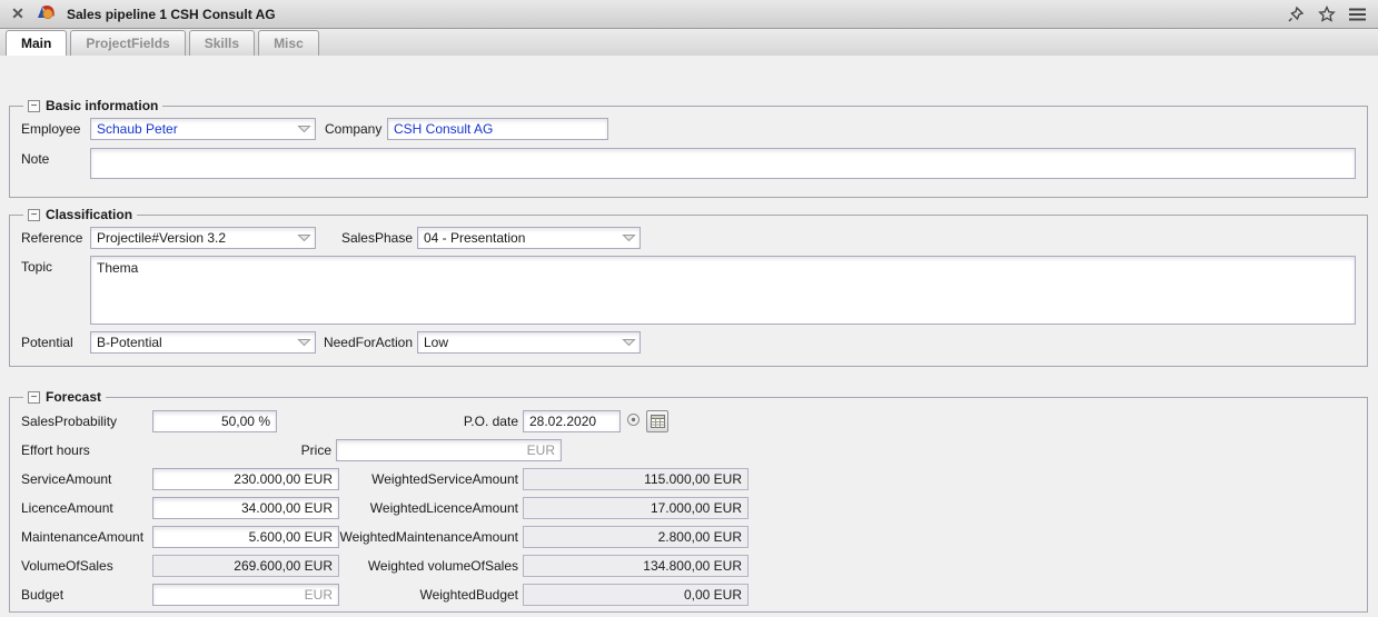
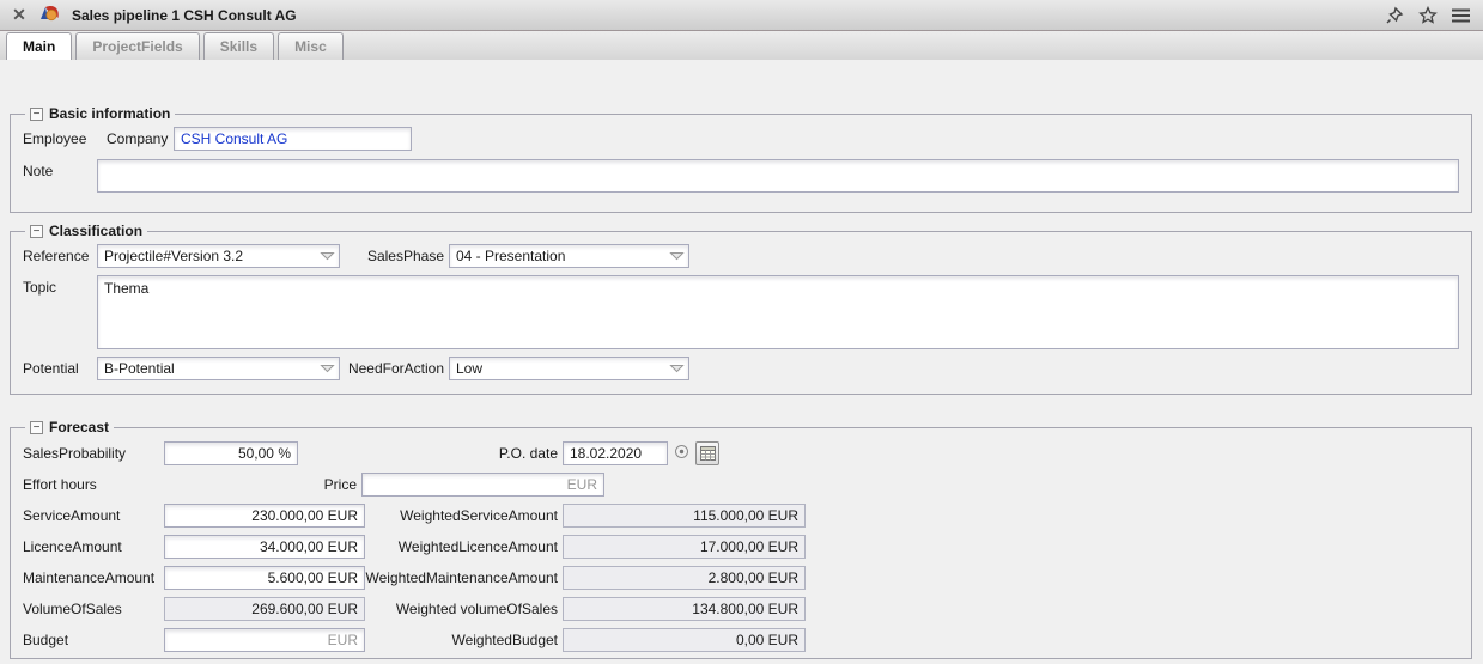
  ✕
  Sales pipeline 1 CSH Consult AG
  Main
  ProjectFields
  Skills
  Misc
  −
  Basic information
  Employee
- Schaub Peter
  Company
  CSH Consult AG
  Note
  −
  Classification
  Reference
  Projectile#Version 3.2
  SalesPhase
  04 - Presentation
  Topic
  Thema
  Potential
  B-Potential
  NeedForAction
  Low
  −
  Forecast
  SalesProbability
  50,00 %
  P.O. date
- 28.02.2020
+ 18.02.2020
  Effort hours
  Price
  EUR
  ServiceAmount
  230.000,00 EUR
  WeightedServiceAmount
  115.000,00 EUR
  LicenceAmount
  34.000,00 EUR
  WeightedLicenceAmount
  17.000,00 EUR
  MaintenanceAmount
  5.600,00 EUR
  WeightedMaintenanceAmount
  2.800,00 EUR
  VolumeOfSales
  269.600,00 EUR
  Weighted volumeOfSales
  134.800,00 EUR
  Budget
  EUR
  WeightedBudget
  0,00 EUR
